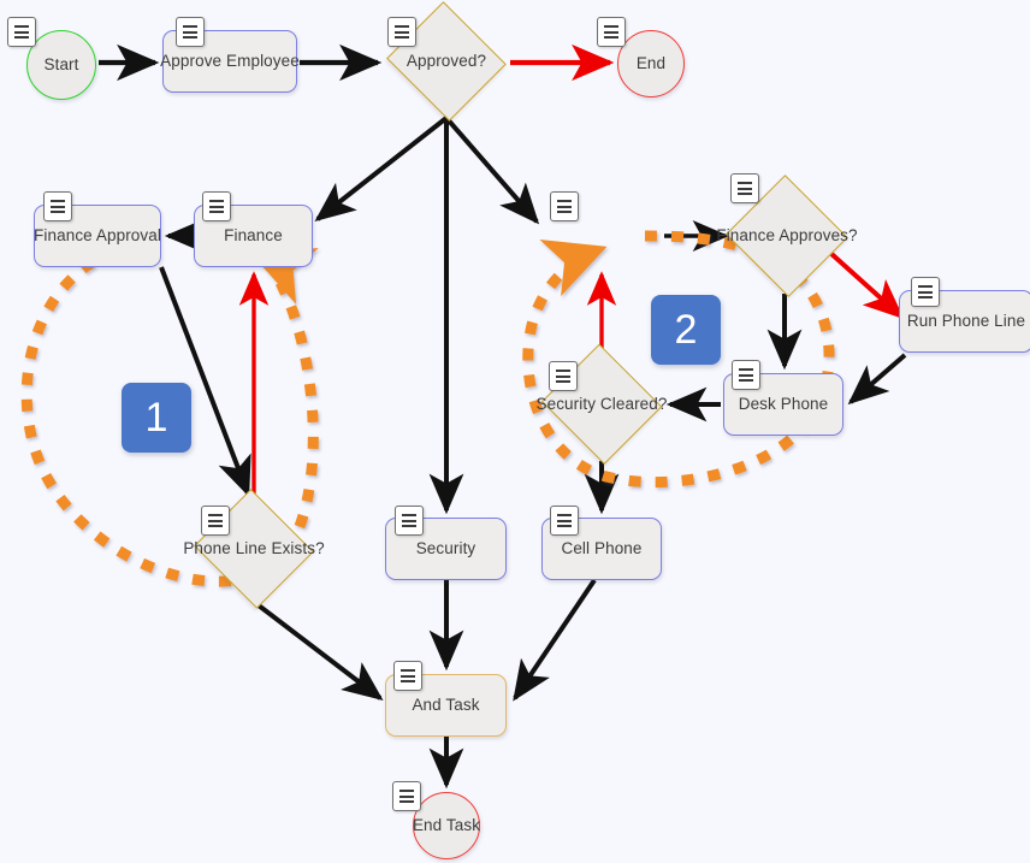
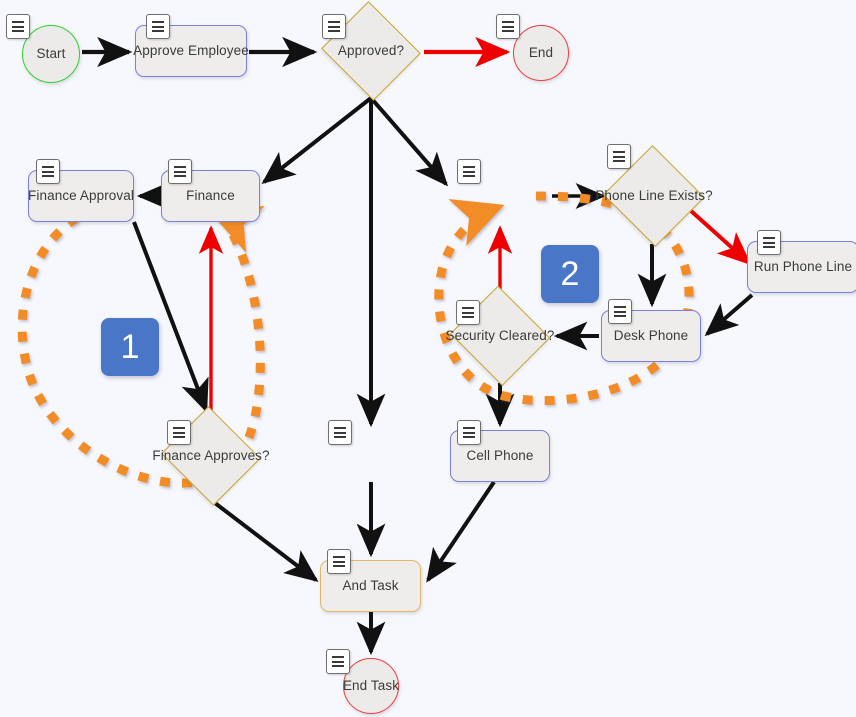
  Start
  Approve Employee
  Approved?
  End
  Finance Approval
  Finance
- Finance Approves?
+ Phone Line Exists?
  Run Phone Line
  Security Cleared?
  Desk Phone
- Phone Line Exists?
+ Finance Approves?
- Security
  Cell Phone
  And Task
  End Task
  1
  2
